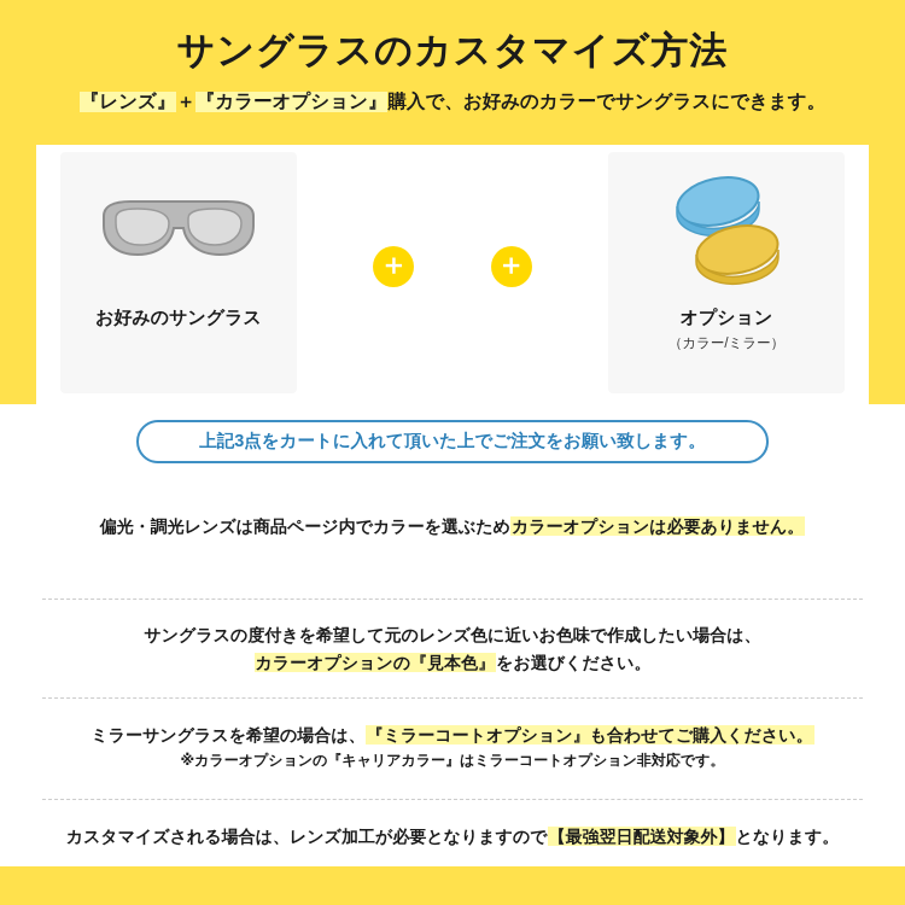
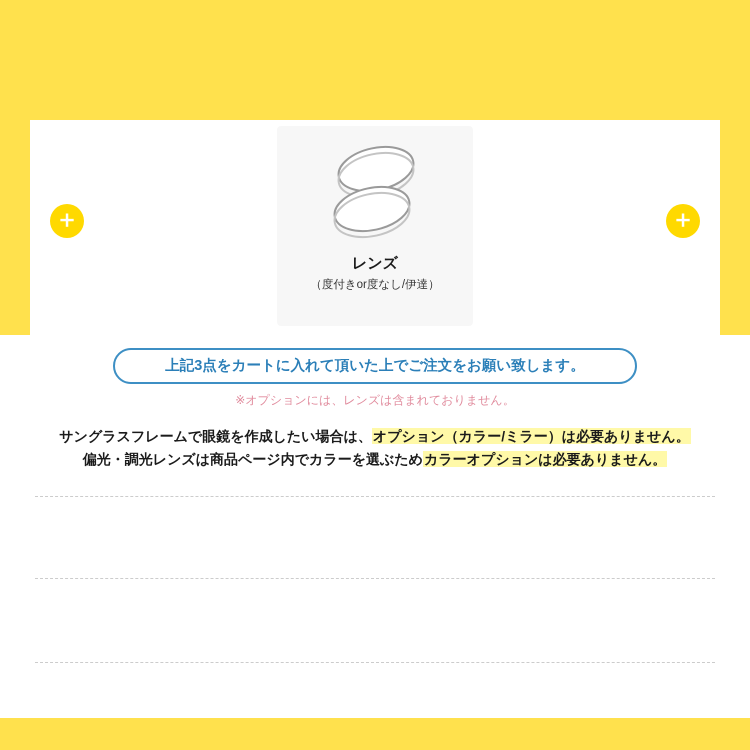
- サングラスのカスタマイズ方法
- 『レンズ』＋『カラーオプション』購入で、お好みのカラーでサングラスにできます。
- お好みのサングラス
  ＋
+ レンズ
+ （度付きor度なし/伊達）
  ＋
- オプション
- （カラー/ミラー）
  上記3点をカートに入れて頂いた上でご注文をお願い致します。
+ ※オプションには、レンズは含まれておりません。
+ サングラスフレームで眼鏡を作成したい場合は、オプション（カラー/ミラー）は必要ありません。
  偏光・調光レンズは商品ページ内でカラーを選ぶためカラーオプションは必要ありません。
- サングラスの度付きを希望して元のレンズ色に近いお色味で作成したい場合は、
- カラーオプションの『見本色』をお選びください。
- ミラーサングラスを希望の場合は、『ミラーコートオプション』も合わせてご購入ください。
- ※カラーオプションの『キャリアカラー』はミラーコートオプション非対応です。
- カスタマイズされる場合は、レンズ加工が必要となりますので【最強翌日配送対象外】となります。
